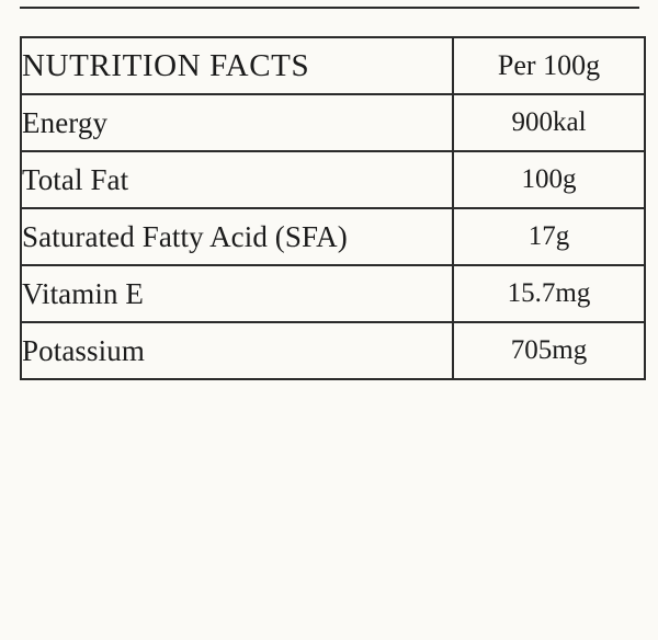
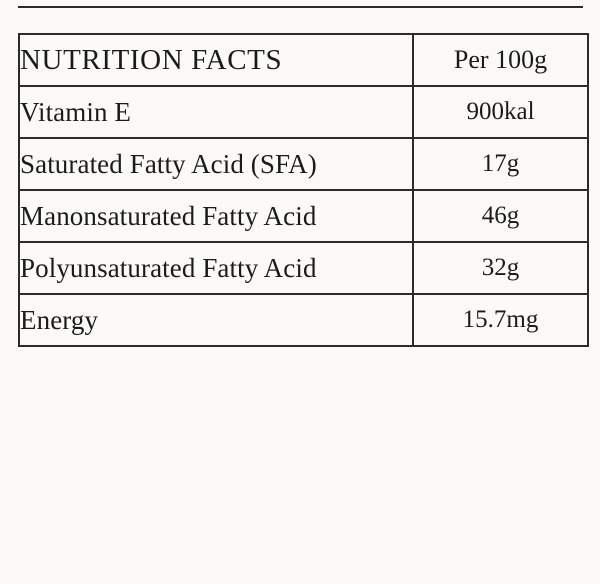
  NUTRITION FACTS	Per 100g
- Energy	900kal
+ Vitamin E	900kal
- Total Fat	100g
  Saturated Fatty Acid (SFA)	17g
+ Manonsaturated Fatty Acid	46g
+ Polyunsaturated Fatty Acid	32g
- Vitamin E	15.7mg
+ Energy	15.7mg
- Potassium	705mg
